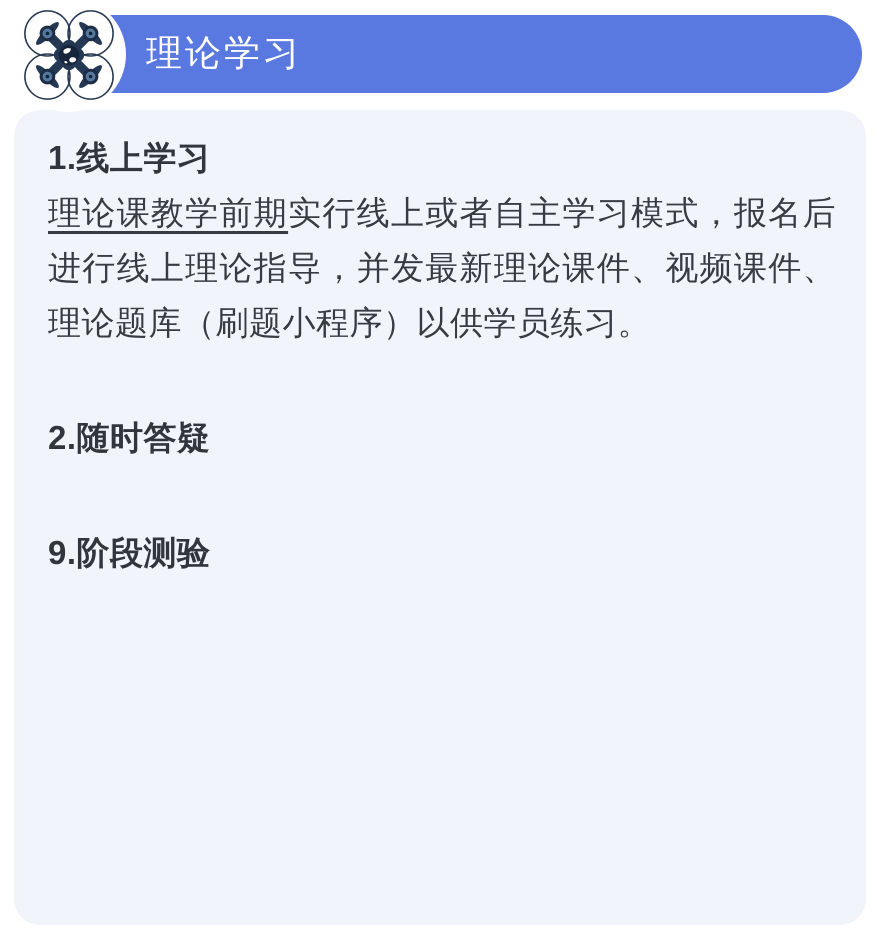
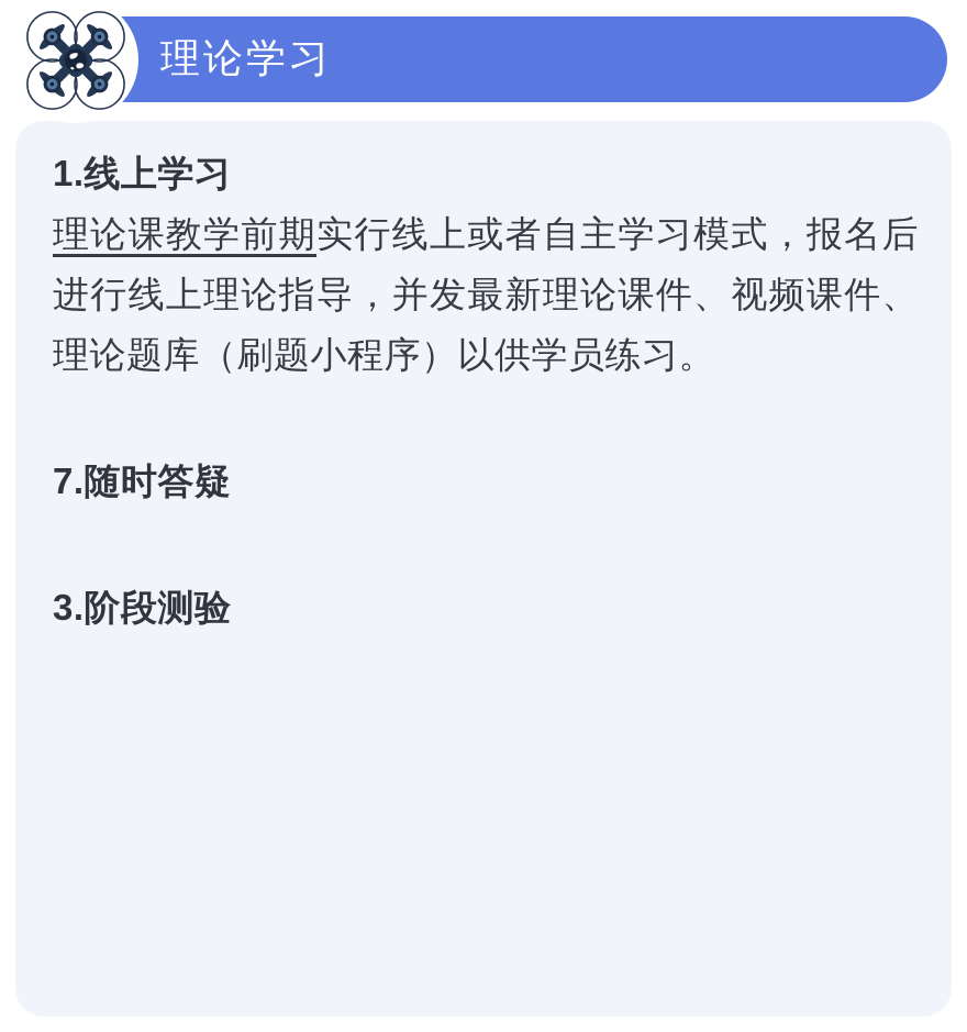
  1.线上学习
  理论课教学前期实行线上或者自主学习模式，报名后进行线上理论指导，并发最新理论课件、视频课件、理论题库（刷题小程序）以供学员练习。
- 2.随时答疑
+ 7.随时答疑
- 9.阶段测验
+ 3.阶段测验
  理论学习
